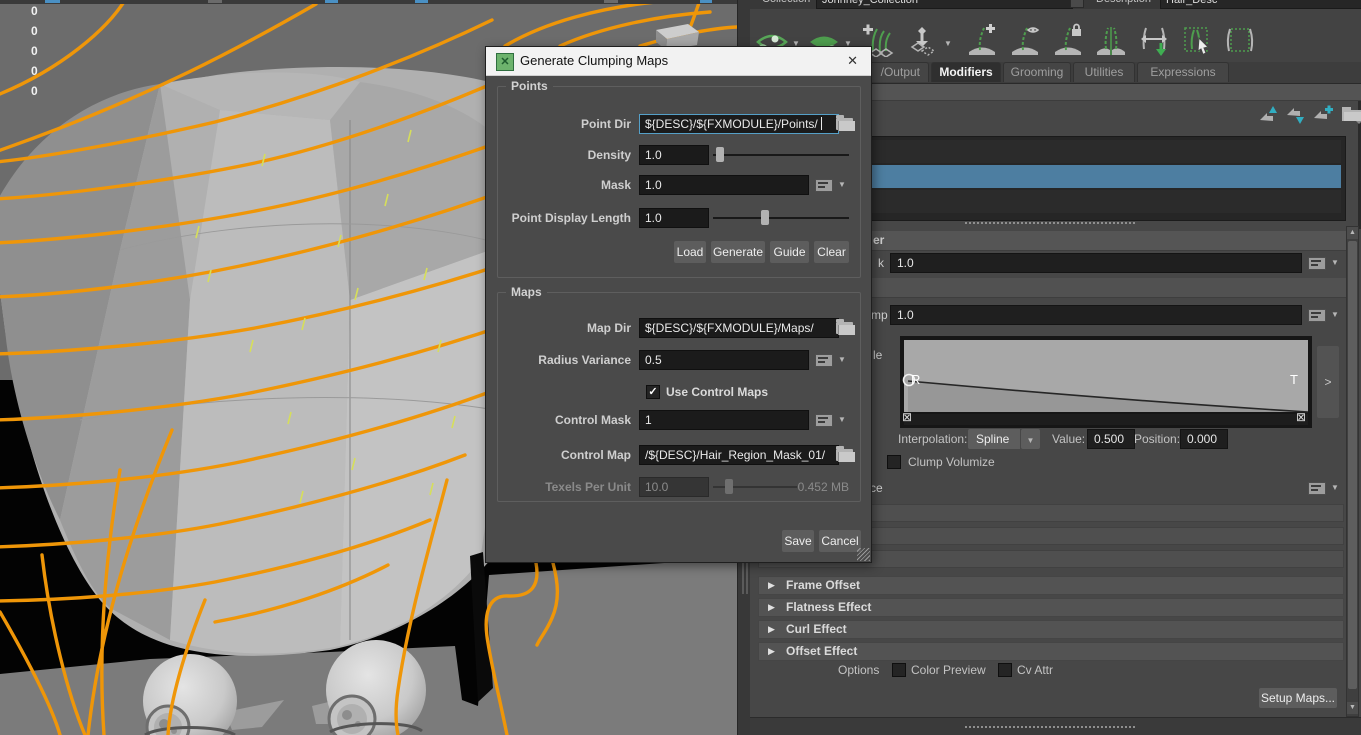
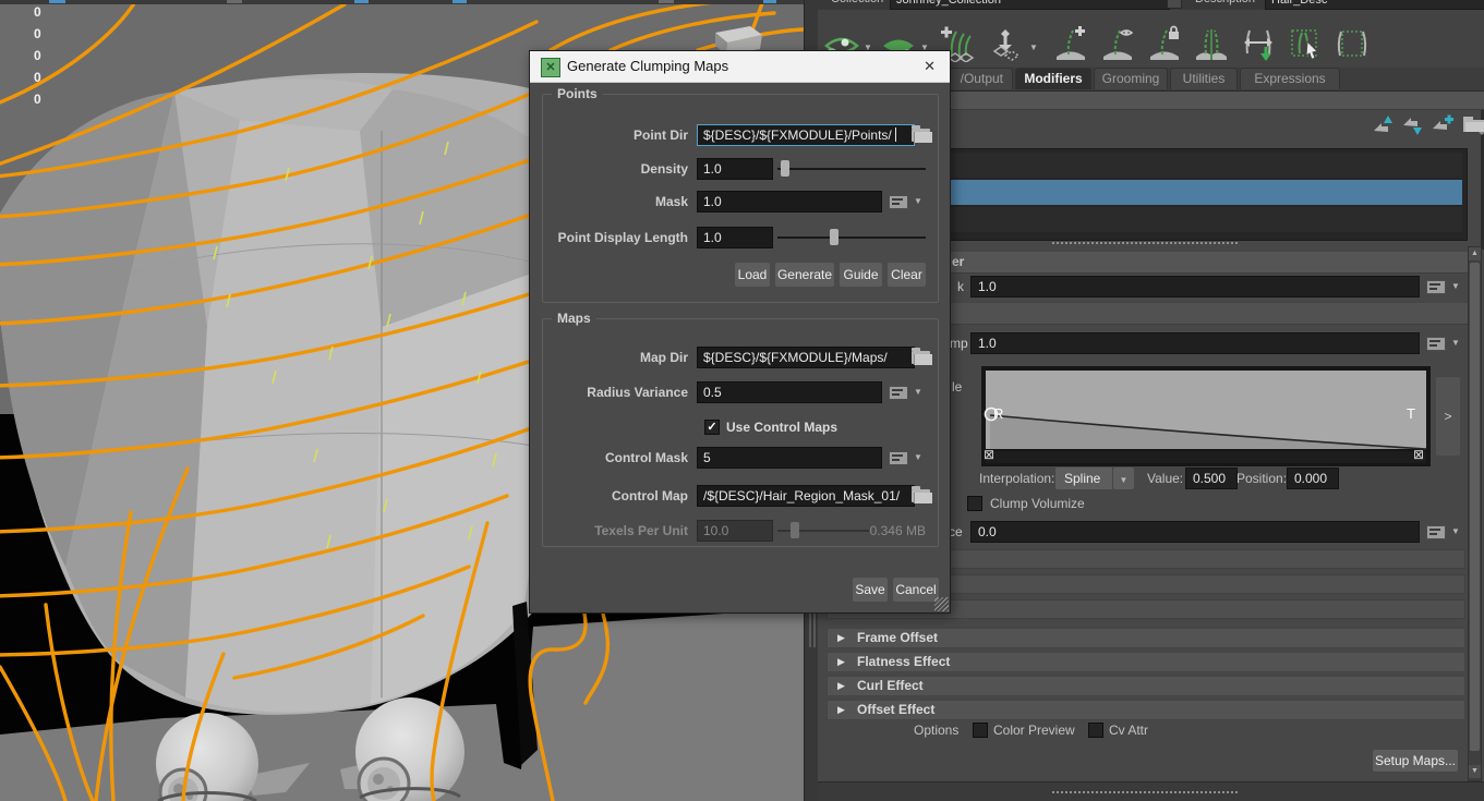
  0
  0
  0
  0
  0
  Johnney_Collection
  Hair_Desc
  ▼
  ▼
  ▼
  /Output
  Modifiers
  Grooming
  Utilities
  Expressions
  er
  k
  1.0
  ▼
  mp
  1.0
  ▼
  le
  R
  T
  ⊠
  ⊠
  >
  Interpolation:
  Spline
  ▼
  Value:
  0.500
  Position:
  0.000
  Clump Volumize
  ce
+ 0.0
  ▼
  ▶
  Frame Offset
  ▶
  Flatness Effect
  ▶
  Curl Effect
  ▶
  Offset Effect
  Options
  Color Preview
  Cv Attr
  Setup Maps...
  ✕
  Generate Clumping Maps
  ✕
  Points
  Point Dir
  ${DESC}/${FXMODULE}/Points/
  Density
  1.0
  Mask
  1.0
  ▼
  Point Display Length
  1.0
  Load
  Generate
  Guide
  Clear
  Maps
  Map Dir
  ${DESC}/${FXMODULE}/Maps/
  Radius Variance
  0.5
  ▼
  ✓
  Use Control Maps
  Control Mask
- 1
+ 5
  ▼
  Control Map
  /${DESC}/Hair_Region_Mask_01/
  Texels Per Unit
  10.0
- 0.452 MB
+ 0.346 MB
  Save
  Cancel
